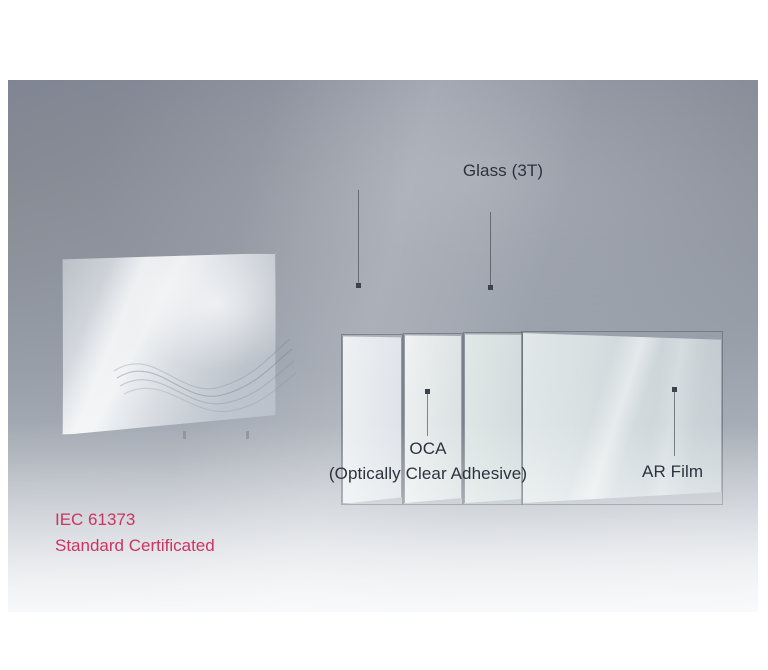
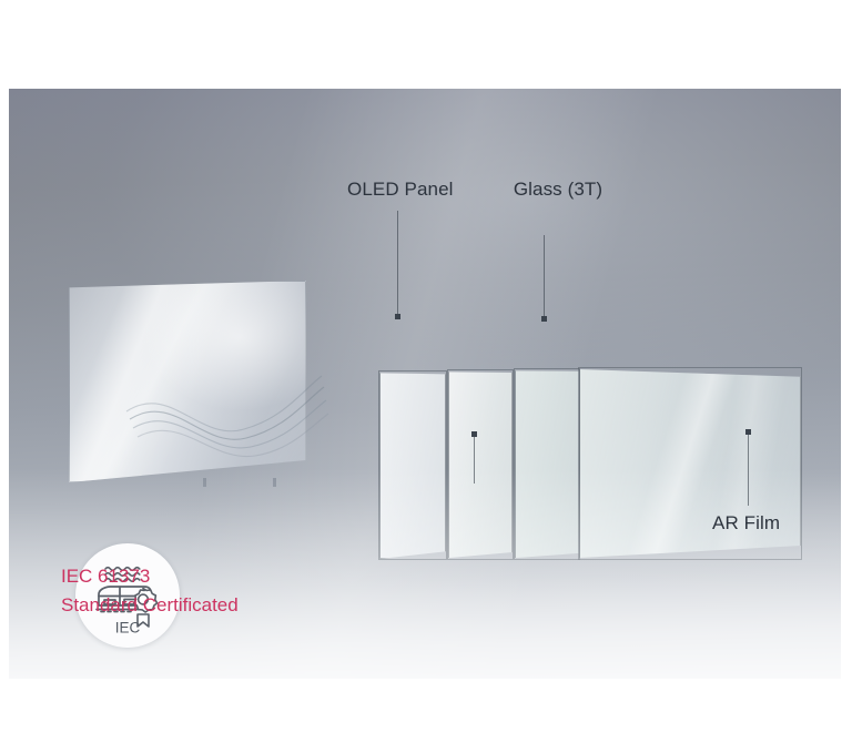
+ IEC
+ OLED Panel
  Glass (3T)
- OCA
- (Optically Clear Adhesive)
  AR Film
  IEC 61373
  Standard Certificated
